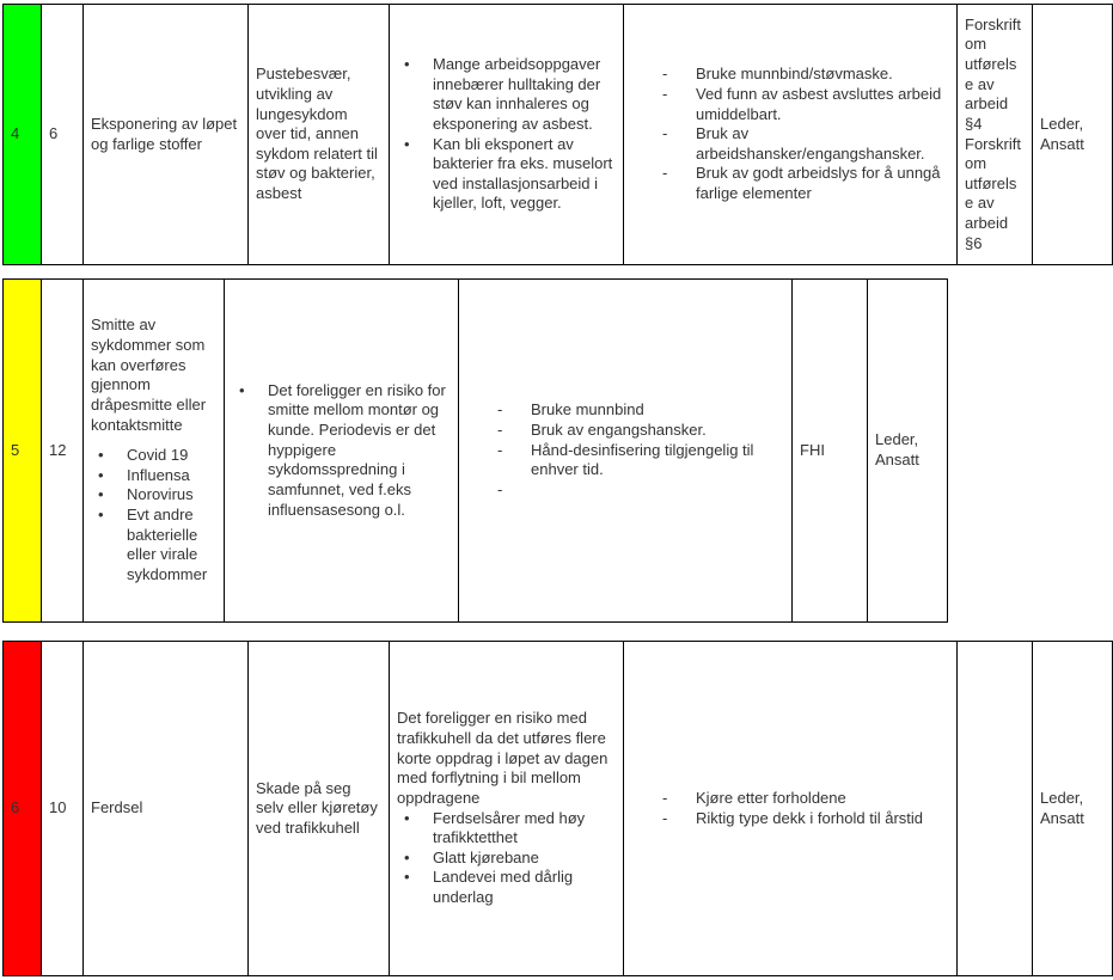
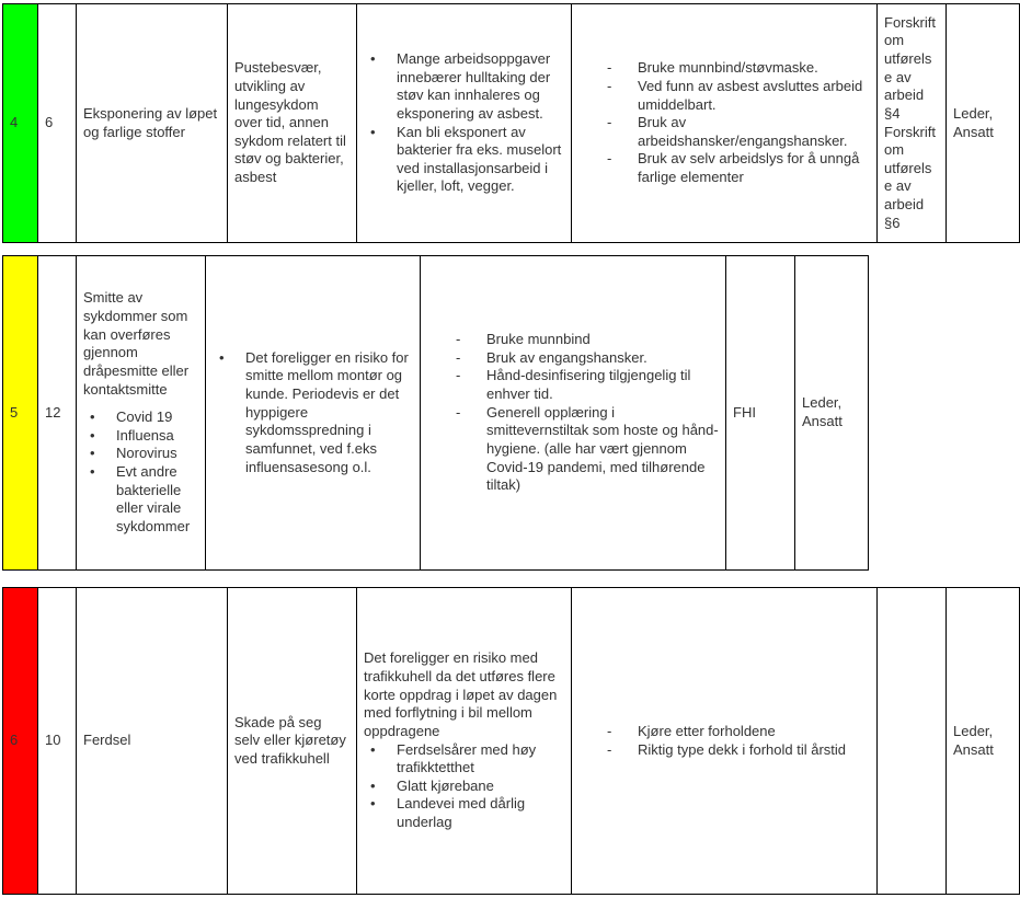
  4
  6
  Eksponering av løpet og farlige stoffer
  Pustebesvær, utvikling av lungesykdom over tid, annen sykdom relatert til støv og bakterier, asbest
  •
  Mange arbeidsoppgaver innebærer hulltaking der støv kan innhaleres og eksponering av asbest.
  •
  Kan bli eksponert av bakterier fra eks. muselort ved installasjonsarbeid i kjeller, loft, vegger.
  -
  Bruke munnbind/støvmaske.
  -
  Ved funn av asbest avsluttes arbeid umiddelbart.
  -
  Bruk av arbeidshansker/engangshansker.
  -
- Bruk av godt arbeidslys for å unngå farlige elementer
+ Bruk av selv arbeidslys for å unngå farlige elementer
  Forskrift om utførelse av arbeid §4 Forskrift om utførelse av arbeid §6
  Leder, Ansatt
  5
  12
  Smitte av sykdommer som kan overføres gjennom dråpesmitte eller kontaktsmitte
  •
  Covid 19
  •
  Influensa
  •
  Norovirus
  •
  Evt andre bakterielle eller virale sykdommer
  •
  Det foreligger en risiko for smitte mellom montør og kunde. Periodevis er det hyppigere sykdomsspredning i samfunnet, ved f.eks influensasesong o.l.
  -
  Bruke munnbind
  -
  Bruk av engangshansker.
  -
  Hånd-desinfisering tilgjengelig til enhver tid.
  -
+ Generell opplæring i smittevernstiltak som hoste og hånd-hygiene. (alle har vært gjennom Covid-19 pandemi, med tilhørende tiltak)
  FHI
  Leder, Ansatt
  6
  10
  Ferdsel
  Skade på seg selv eller kjøretøy ved trafikkuhell
  Det foreligger en risiko med trafikkuhell da det utføres flere korte oppdrag i løpet av dagen med forflytning i bil mellom oppdragene
  •
  Ferdselsårer med høy trafikktetthet
  •
  Glatt kjørebane
  •
  Landevei med dårlig underlag
  -
  Kjøre etter forholdene
  -
  Riktig type dekk i forhold til årstid
  Leder, Ansatt
